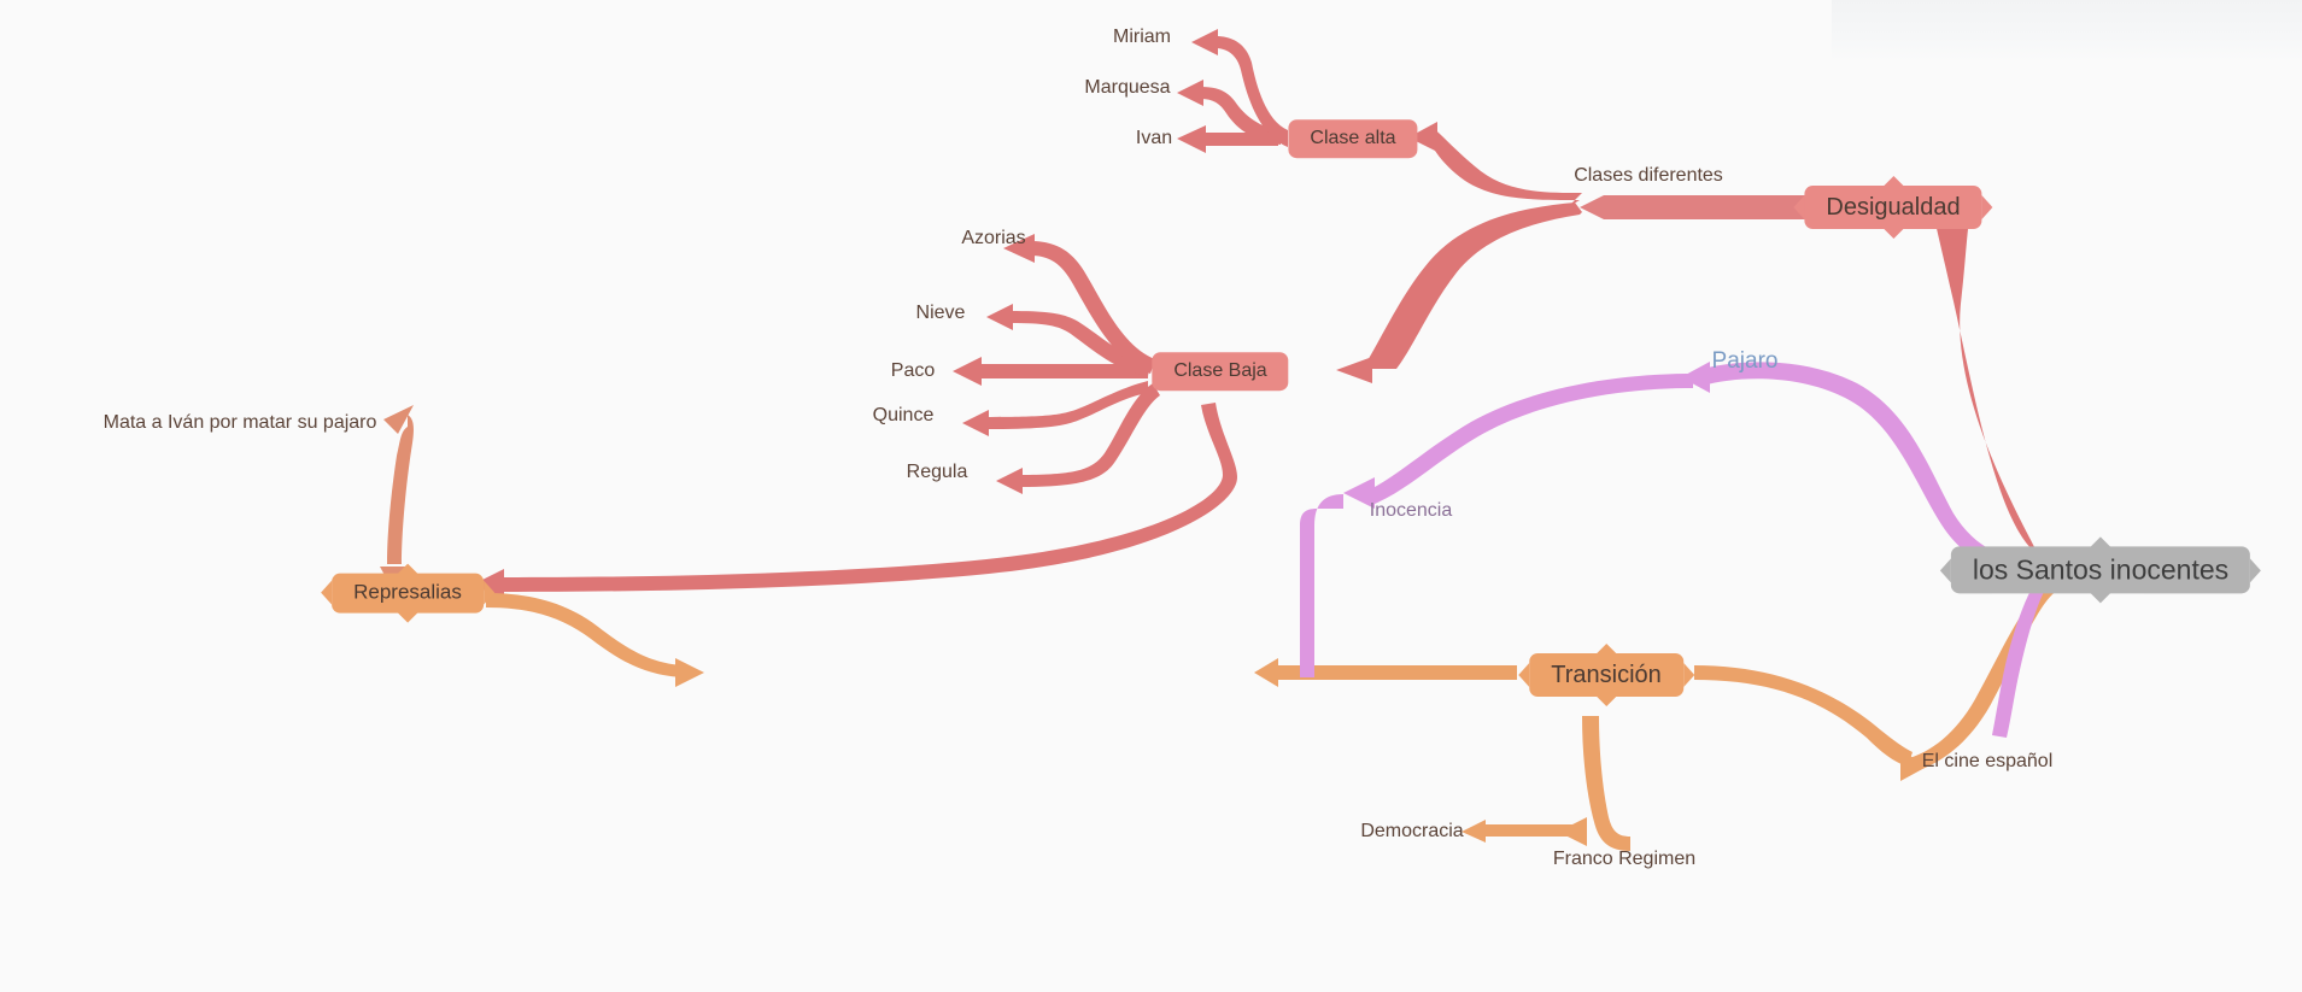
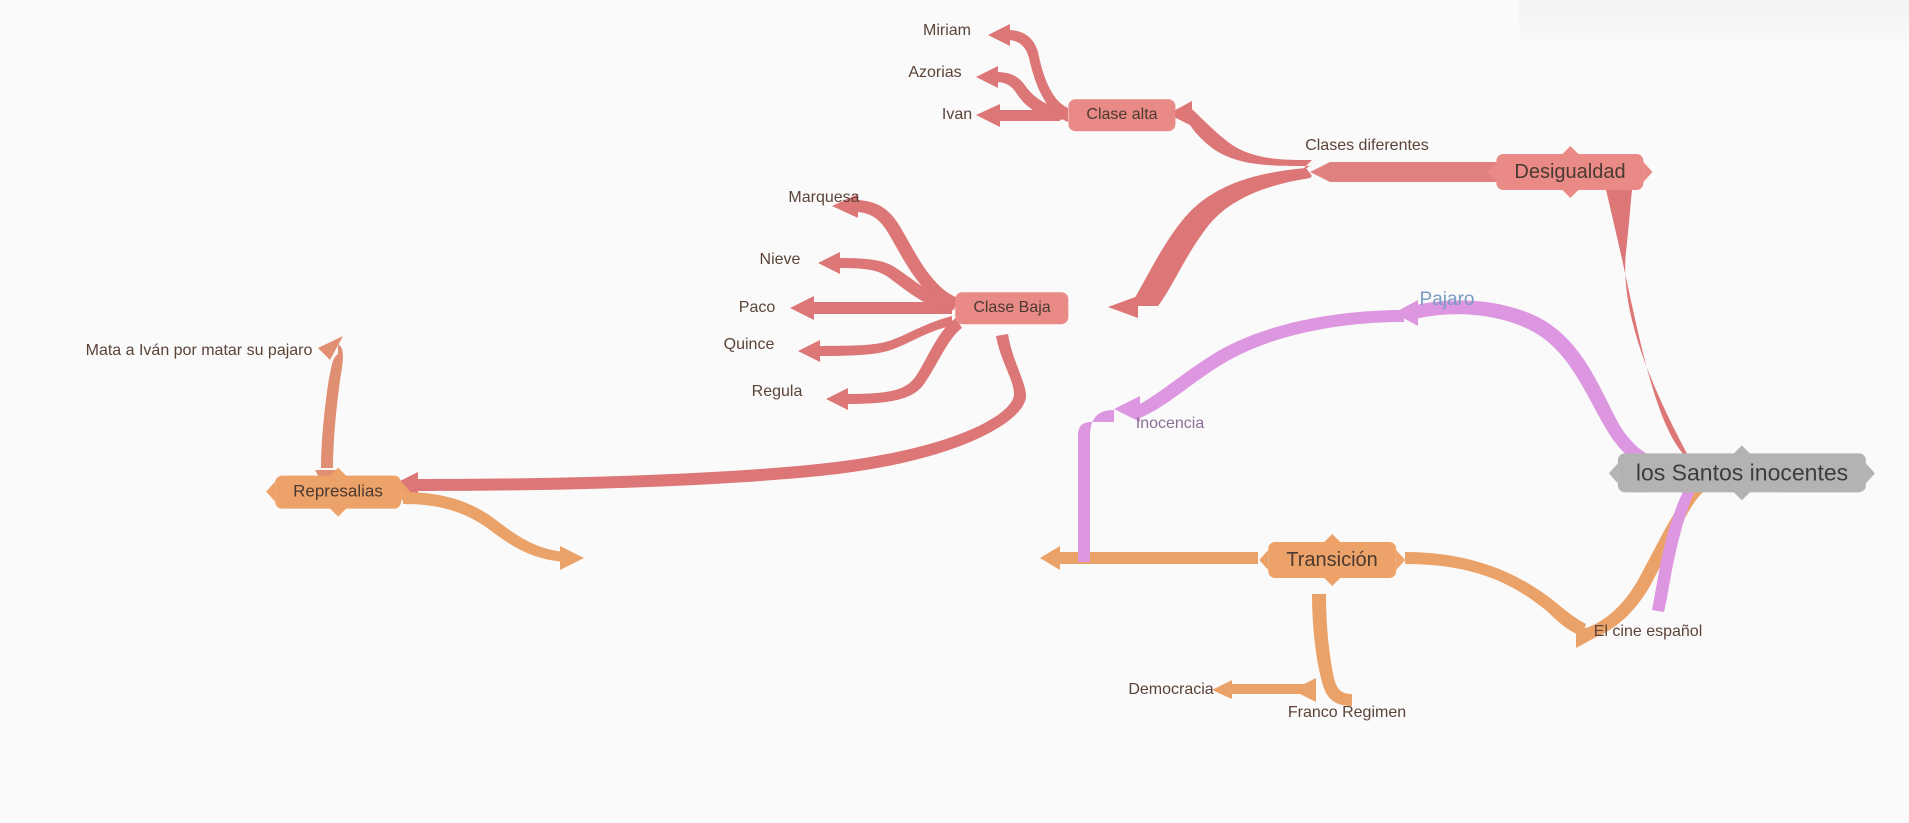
  los Santos inocentes
  Desigualdad
  Pajaro
  Transición
  Clase alta
  Clase Baja
  Represalias
  Miriam
- Marquesa
+ Azorias
  Ivan
  Clases diferentes
- Azorias
+ Marquesa
  Nieve
  Paco
  Quince
  Regula
  Mata a Iván por matar su pajaro
  Inocencia
  El cine español
  Democracia
  Franco Regimen
